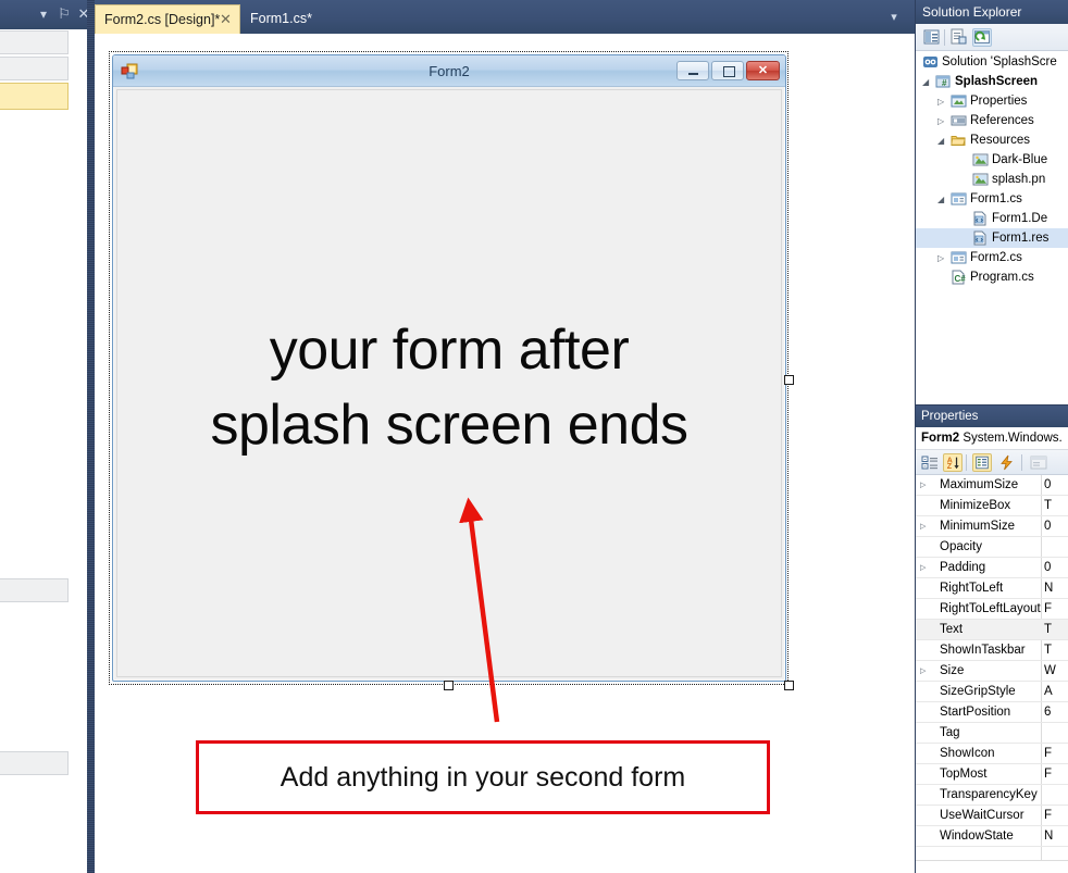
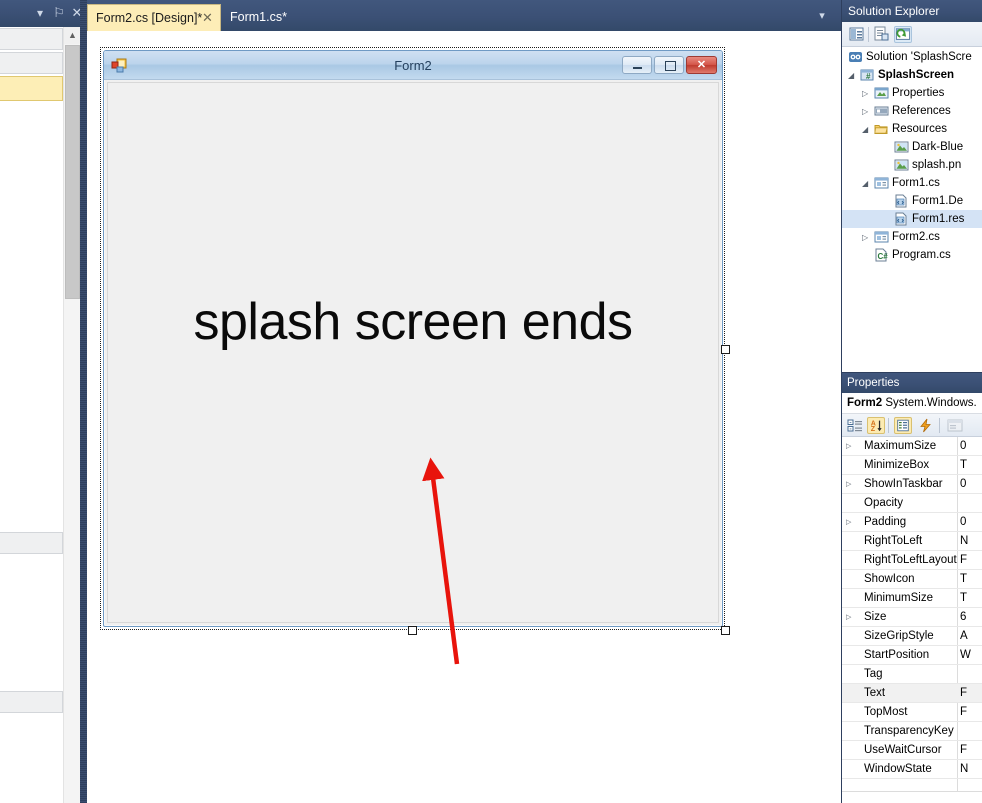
  ▾
  ⚐
  ✕
+ ▲
  Form2.cs [Design]*
  ✕
  Form1.cs*
  ▾
  Form2
  ✕
- your form after
  splash screen ends
- Add anything in your second form
  Solution Explorer
  Solution 'SplashScre
  ◢
  #
  SplashScreen
  ▷
  Properties
  ▷
  References
  ◢
  Resources
  Dark-Blue
  splash.pn
  ◢
  Form1.cs
  Form1.De
  Form1.res
  ▷
  Form2.cs
  C#
  Program.cs
  Properties
  Form2 System.Windows.
  MaximumSize
  0
  MinimizeBox
  T
- MinimumSize
+ ShowInTaskbar
  0
  Opacity
  Padding
  0
  RightToLeft
  N
  RightToLeftLayout
  F
- Text
+ ShowIcon
  T
- ShowInTaskbar
+ MinimumSize
  T
  Size
- W
+ 6
  SizeGripStyle
  A
  StartPosition
- 6
+ W
  Tag
- ShowIcon
+ Text
  F
  TopMost
  F
  TransparencyKey
  UseWaitCursor
  F
  WindowState
  N
